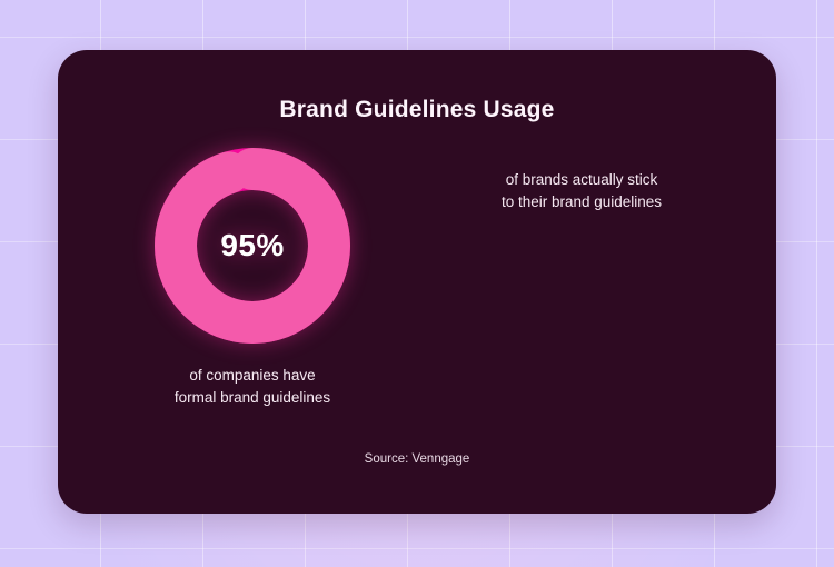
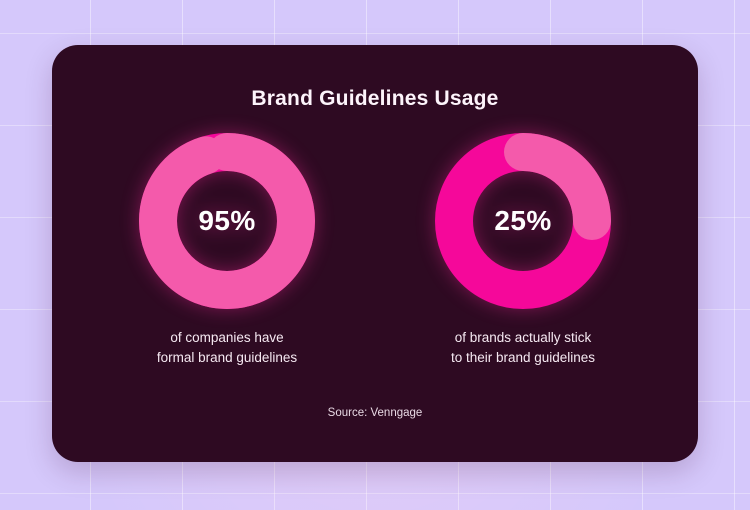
  Brand Guidelines Usage
  95%
  of companies have
  formal brand guidelines
+ 25%
  of brands actually stick
  to their brand guidelines
  Source: Venngage
